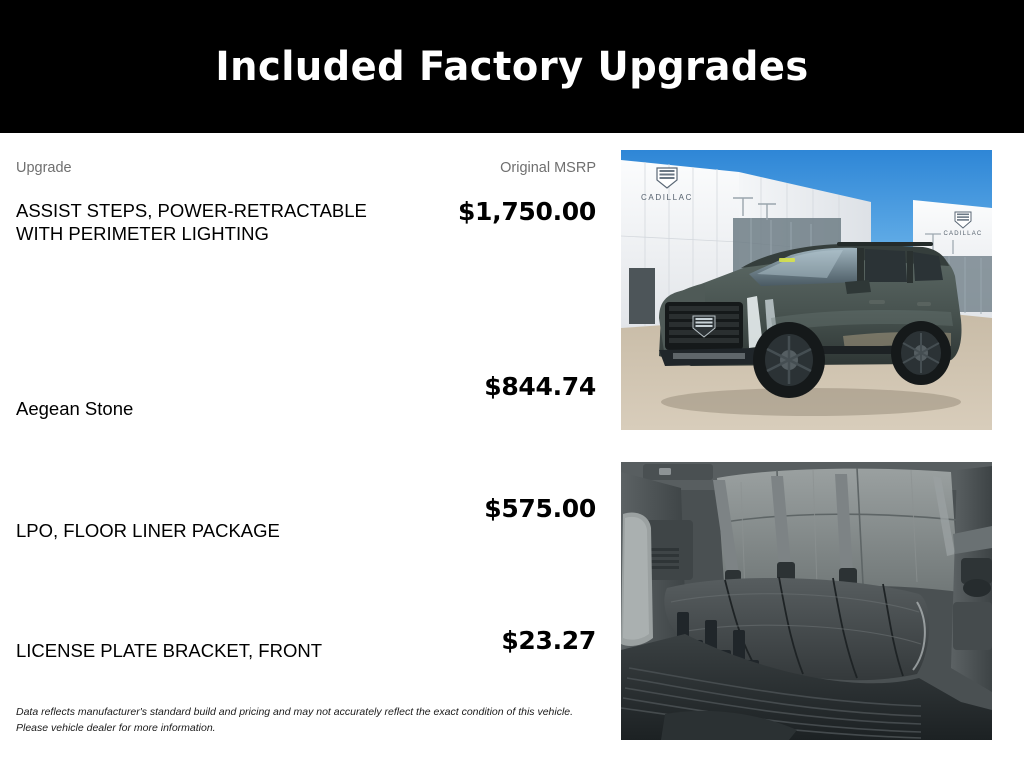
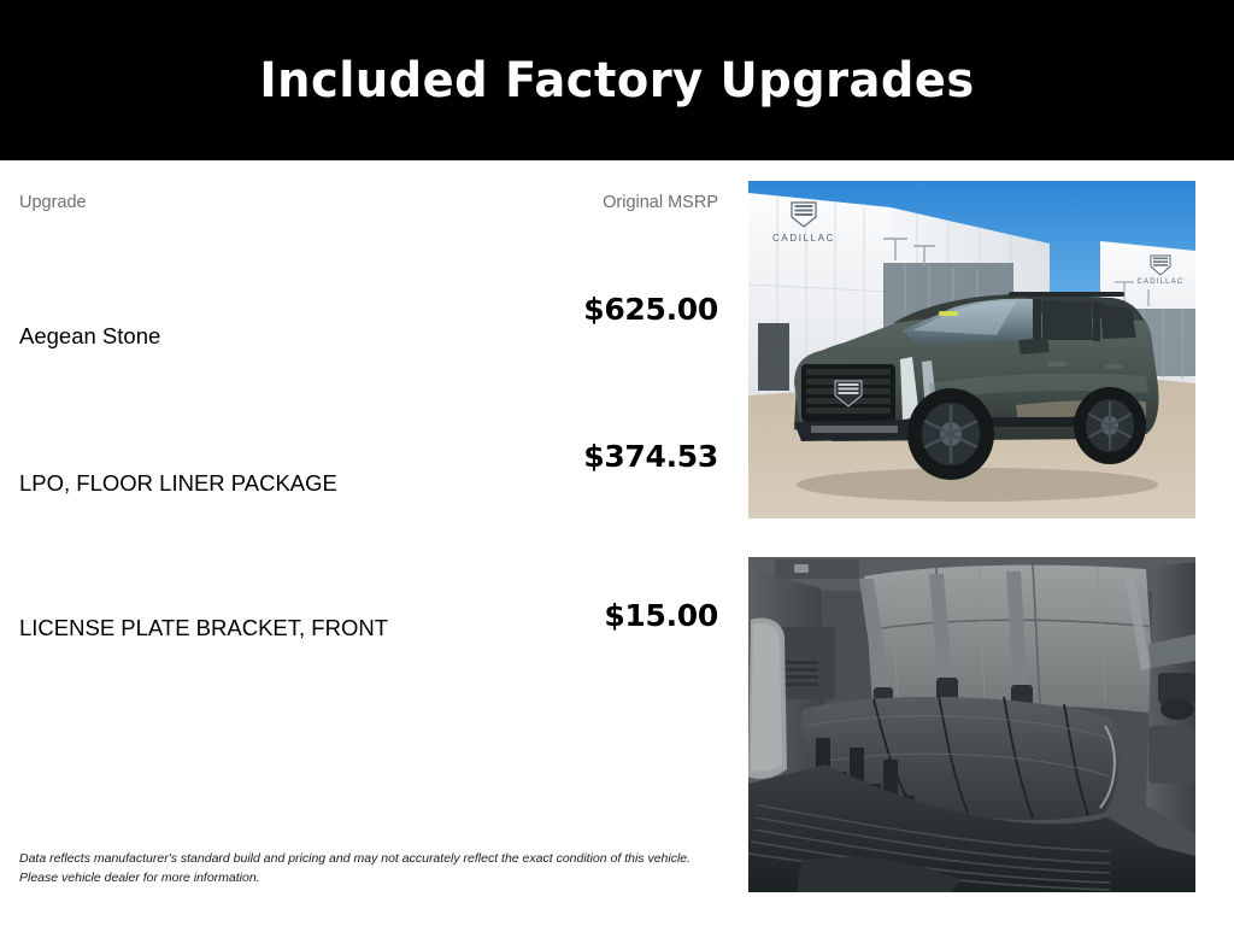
  Included Factory Upgrades
  Upgrade
  Original MSRP
- ASSIST STEPS, POWER-RETRACTABLE WITH PERIMETER LIGHTING
- $1,750.00
  Aegean Stone
- $844.74
+ $625.00
  LPO, FLOOR LINER PACKAGE
- $575.00
+ $374.53
  LICENSE PLATE BRACKET, FRONT
- $23.27
+ $15.00
  Data reflects manufacturer's standard build and pricing and may not accurately reflect the exact condition of this vehicle. Please vehicle dealer for more information.
  CADILLAC
